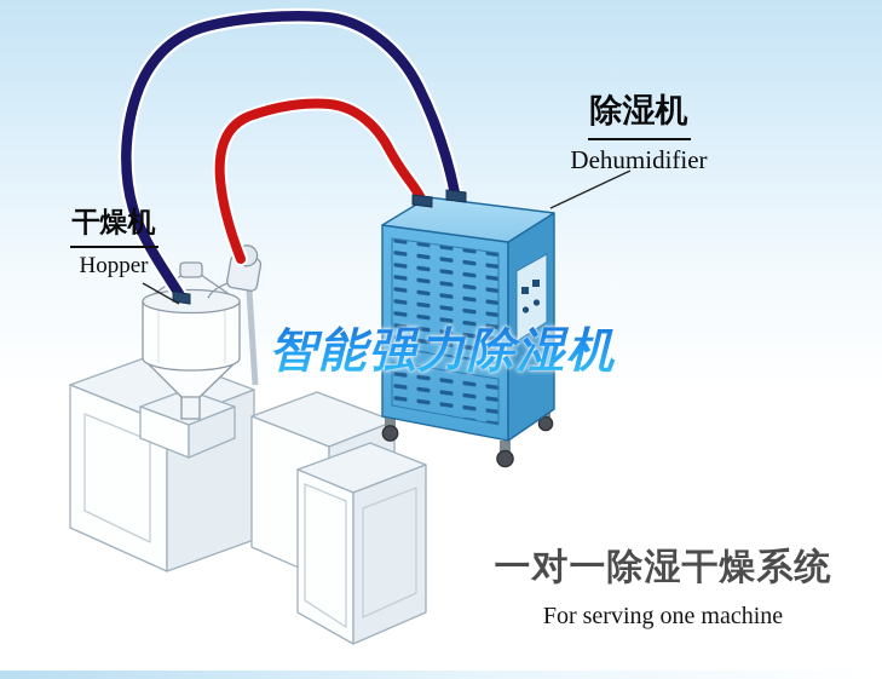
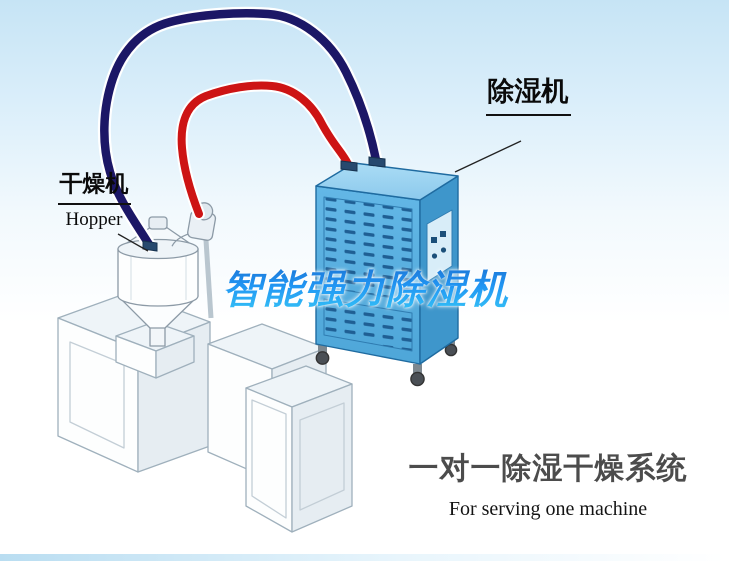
  干燥机
  Hopper
  除湿机
- Dehumidifier
  智能强力除湿机
  一对一除湿干燥系统
  For serving one machine
